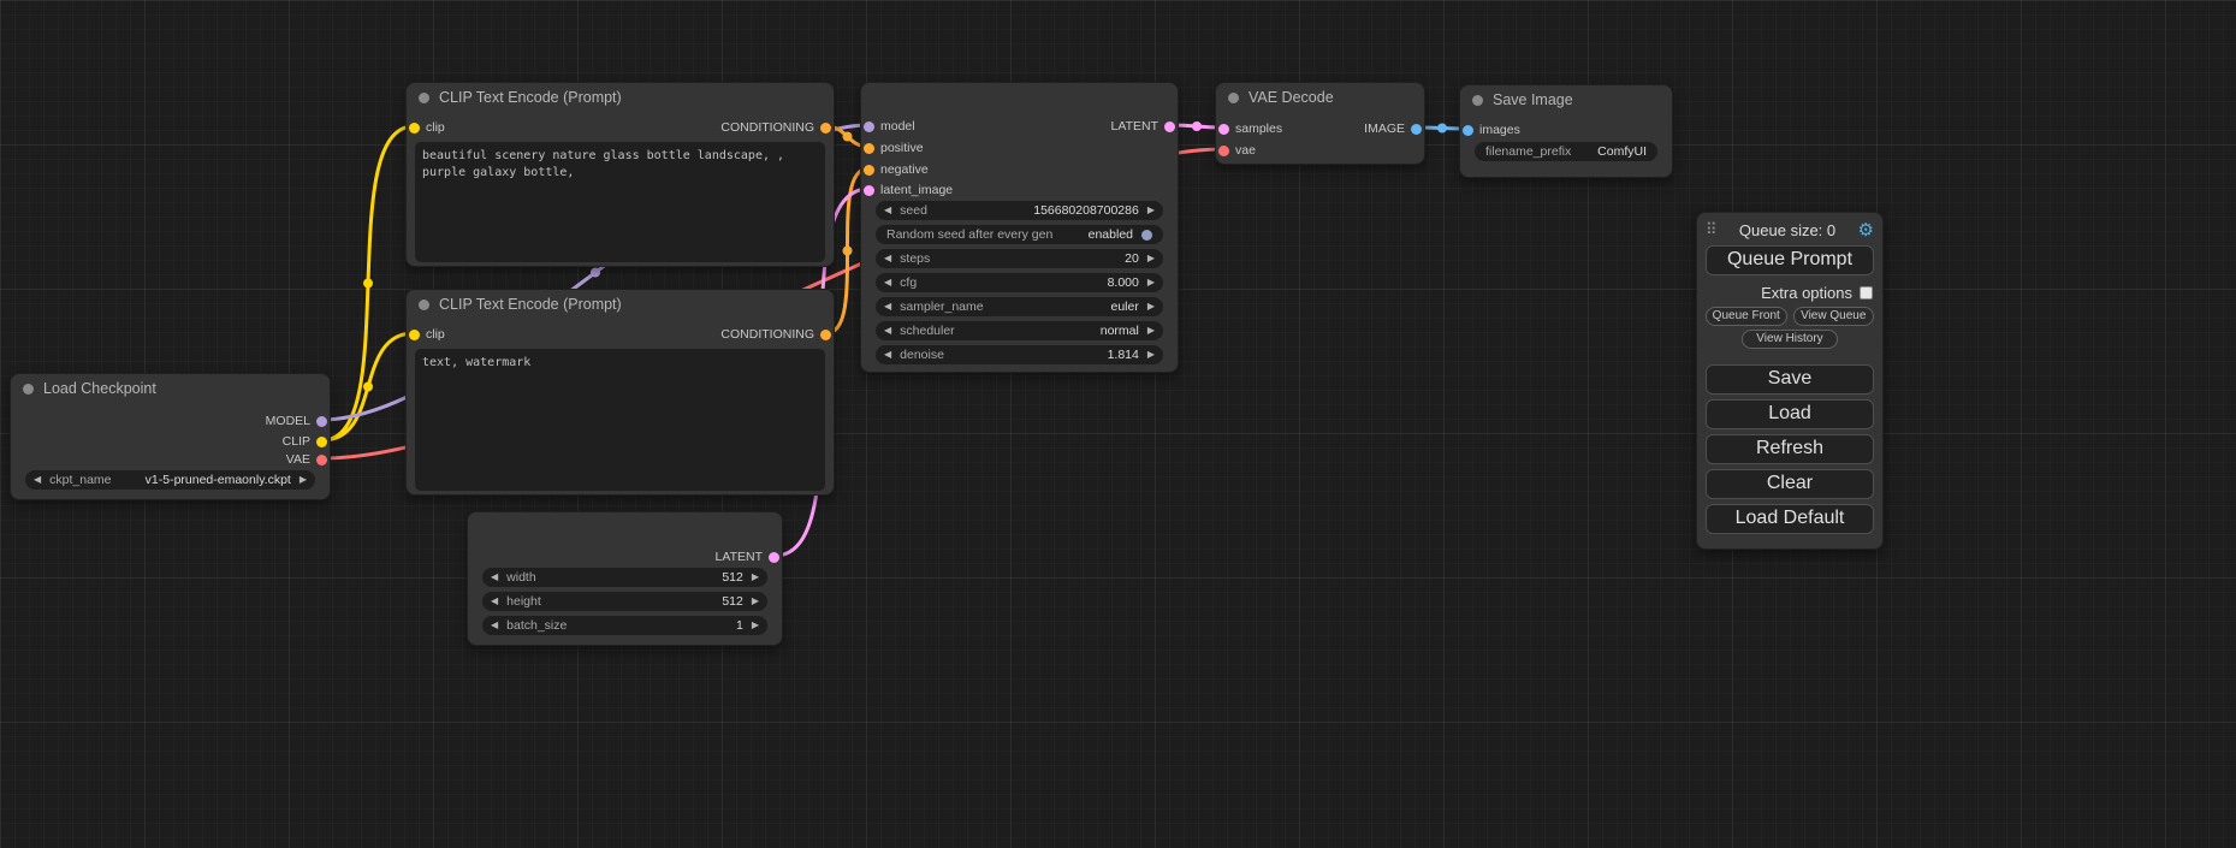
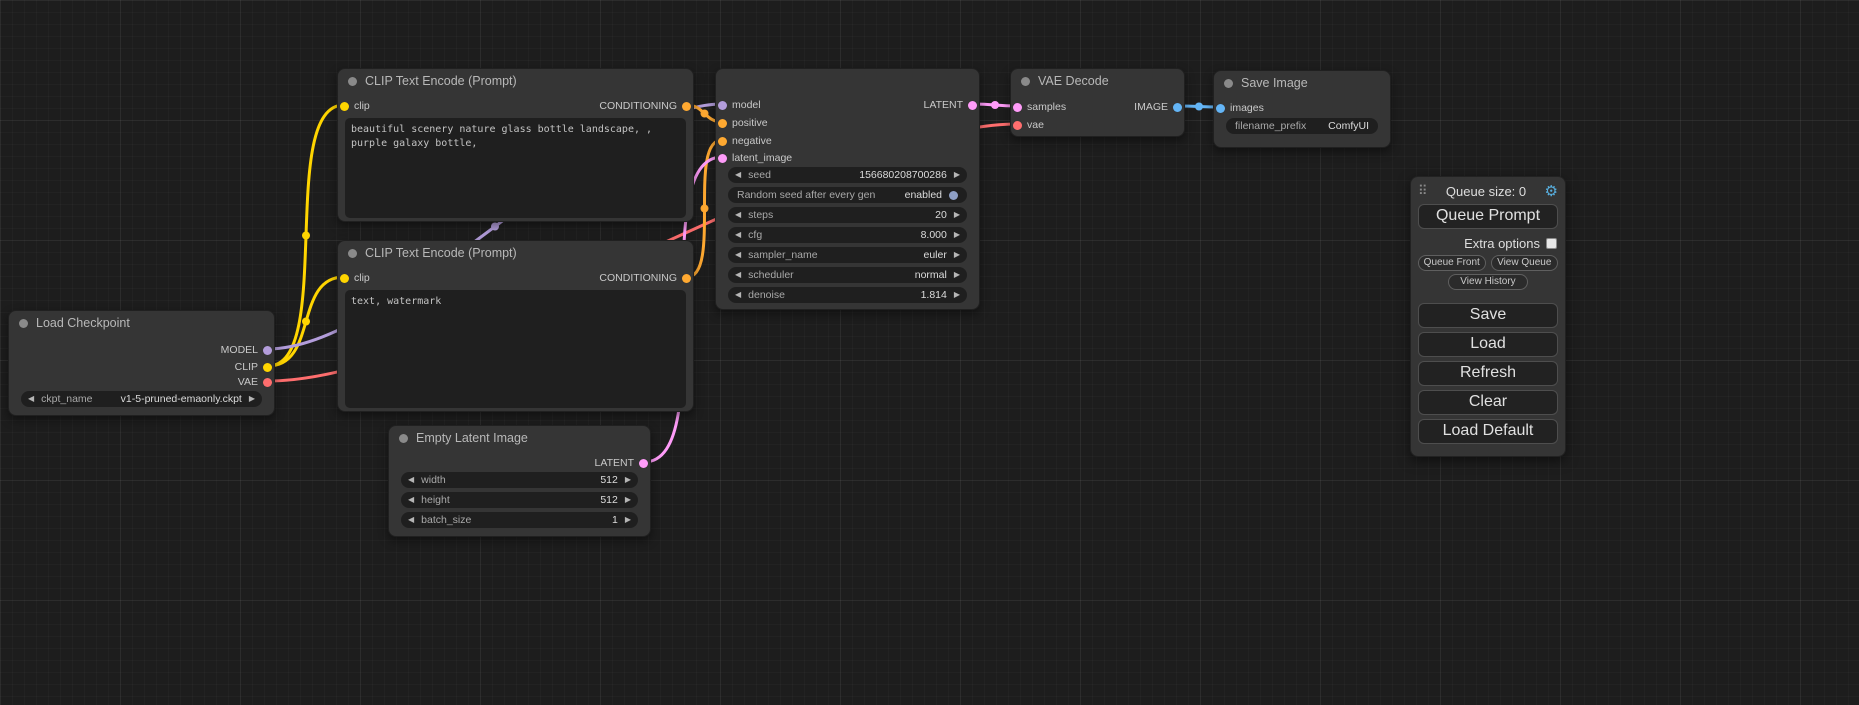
  Load Checkpoint
  MODEL
  CLIP
  VAE
  ◀
  ckpt_name
  v1-5-pruned-emaonly.ckpt
  ▶
  CLIP Text Encode (Prompt)
  clip
  CONDITIONING
  beautiful scenery nature glass bottle landscape, , purple galaxy bottle,
  CLIP Text Encode (Prompt)
  clip
  CONDITIONING
  text, watermark
+ Empty Latent Image
  LATENT
  ◀
  width
  512
  ▶
  ◀
  height
  512
  ▶
  ◀
  batch_size
  1
  ▶
  model
  positive
  negative
  latent_image
  LATENT
  ◀
  seed
  156680208700286
  ▶
  Random seed after every gen
  enabled
  ◀
  steps
  20
  ▶
  ◀
  cfg
  8.000
  ▶
  ◀
  sampler_name
  euler
  ▶
  ◀
  scheduler
  normal
  ▶
  ◀
  denoise
  1.814
  ▶
  VAE Decode
  samples
  vae
  IMAGE
  Save Image
  images
  filename_prefix
  ComfyUI
  ⠿
  Queue size: 0
  ⚙
  Queue Prompt
  Extra options
  Queue Front
  View Queue
  View History
  Save
  Load
  Refresh
  Clear
  Load Default
